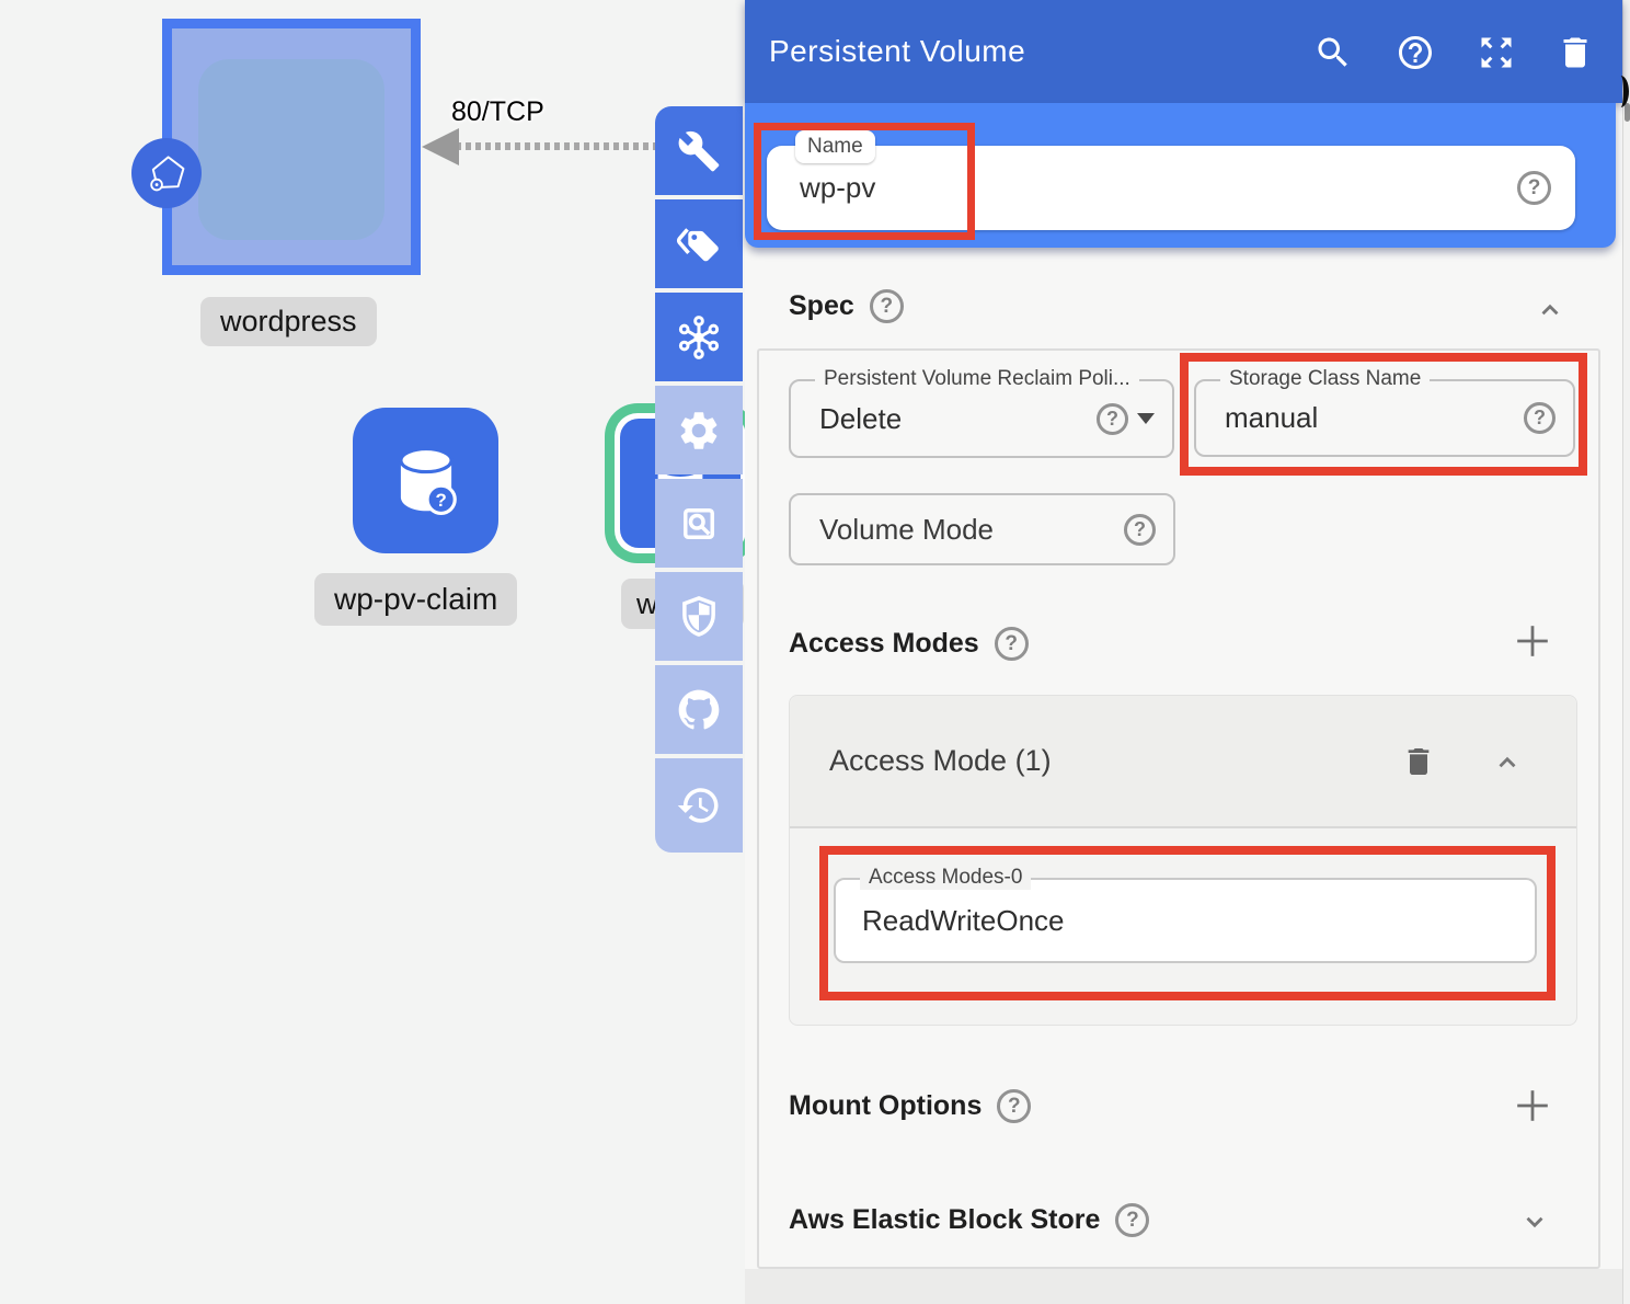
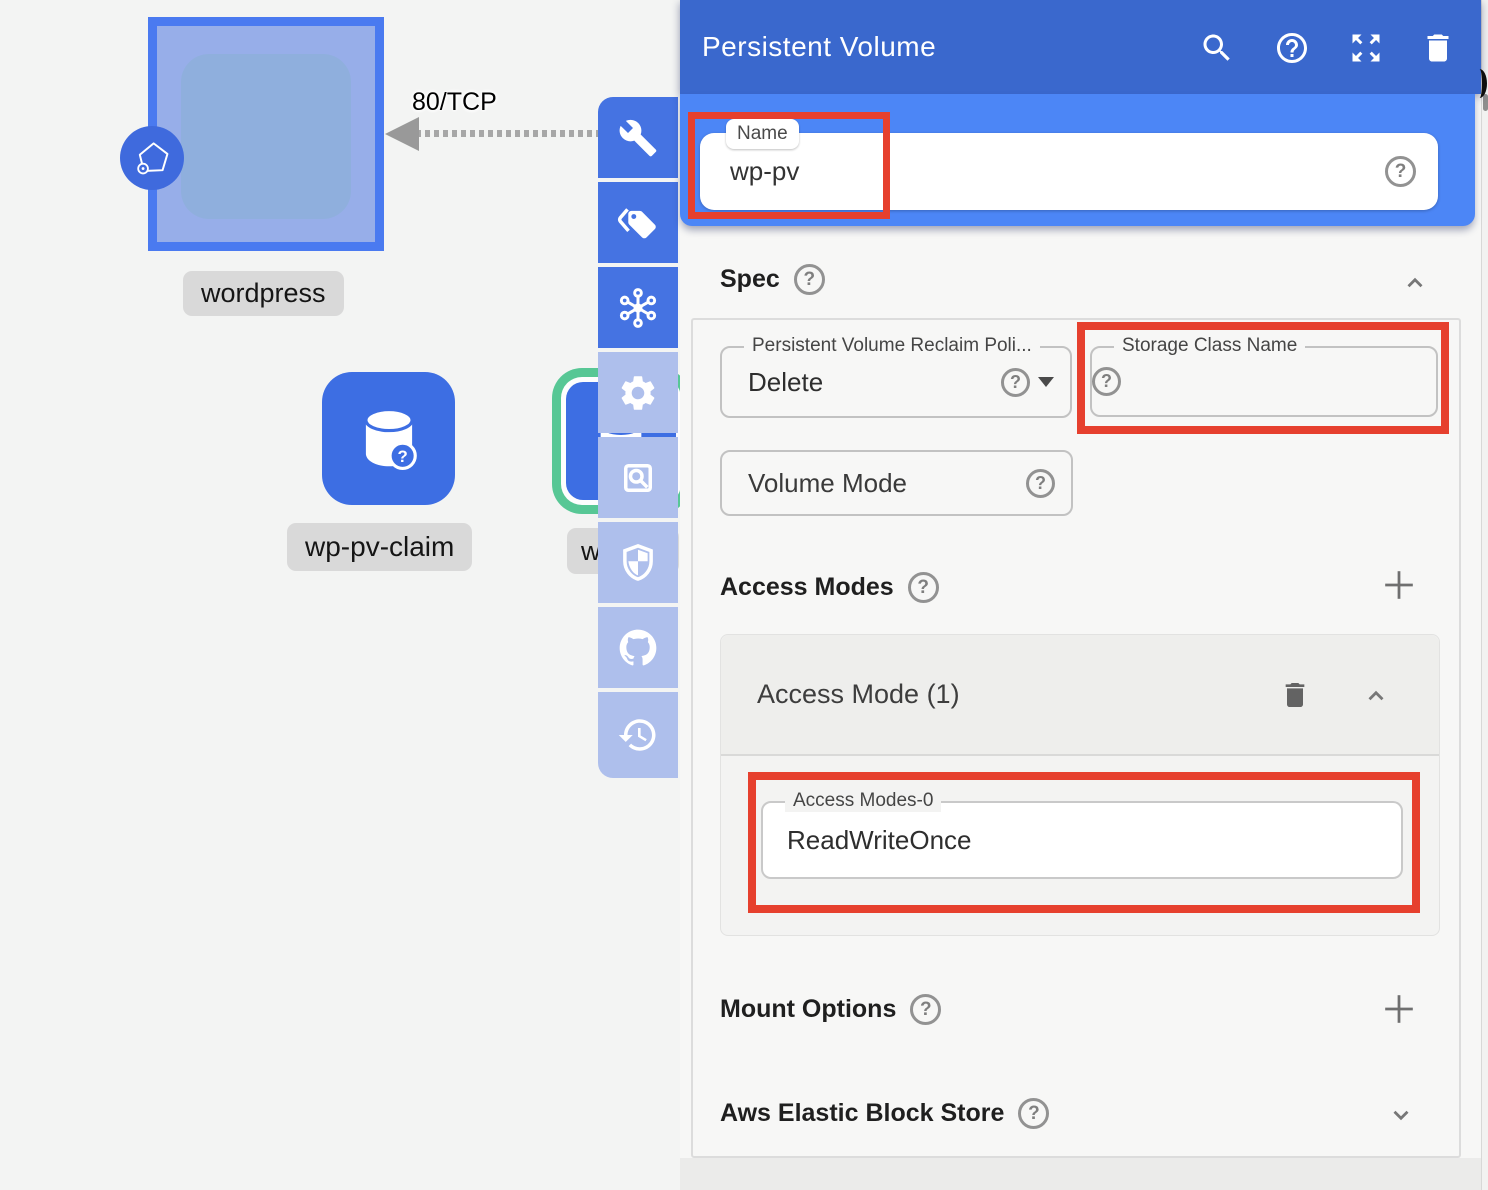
  wordpress
  80/TCP
  ?
  wp-pv-claim
  w
  Persistent Volume
  wp-pv
  ?
  Name
  Spec
  ?
  Persistent Volume Reclaim Poli...
  Delete
  ?
  Storage Class Name
- manual
  ?
  Volume Mode
  ?
  Access Modes
  ?
  Access Mode (1)
  Access Modes-0
  ReadWriteOnce
  Mount Options
  ?
  Aws Elastic Block Store
  ?
